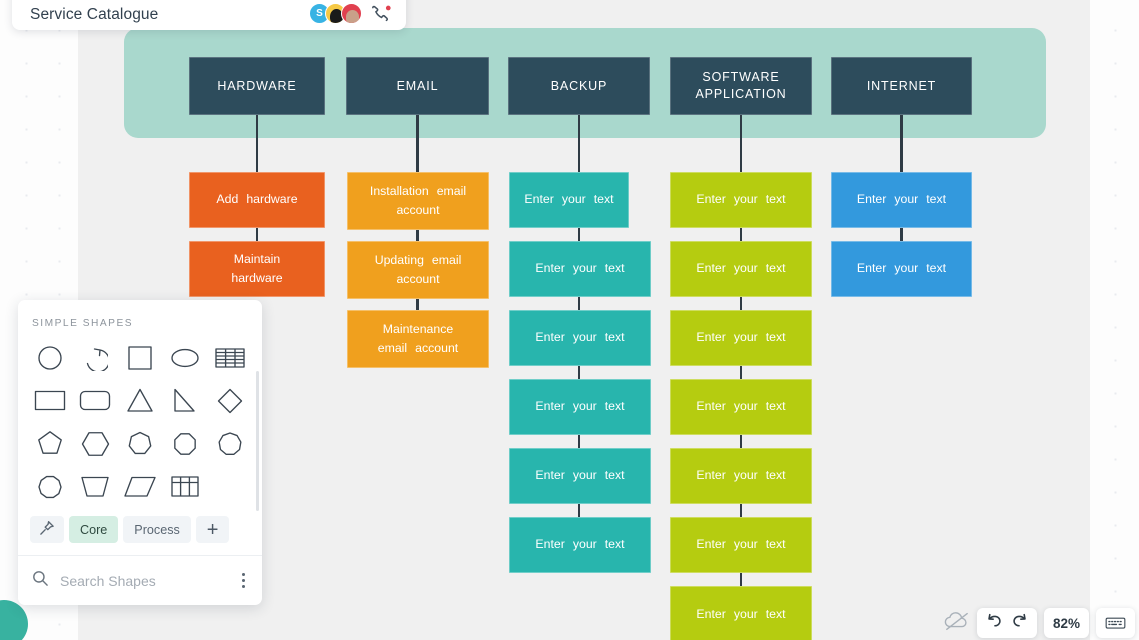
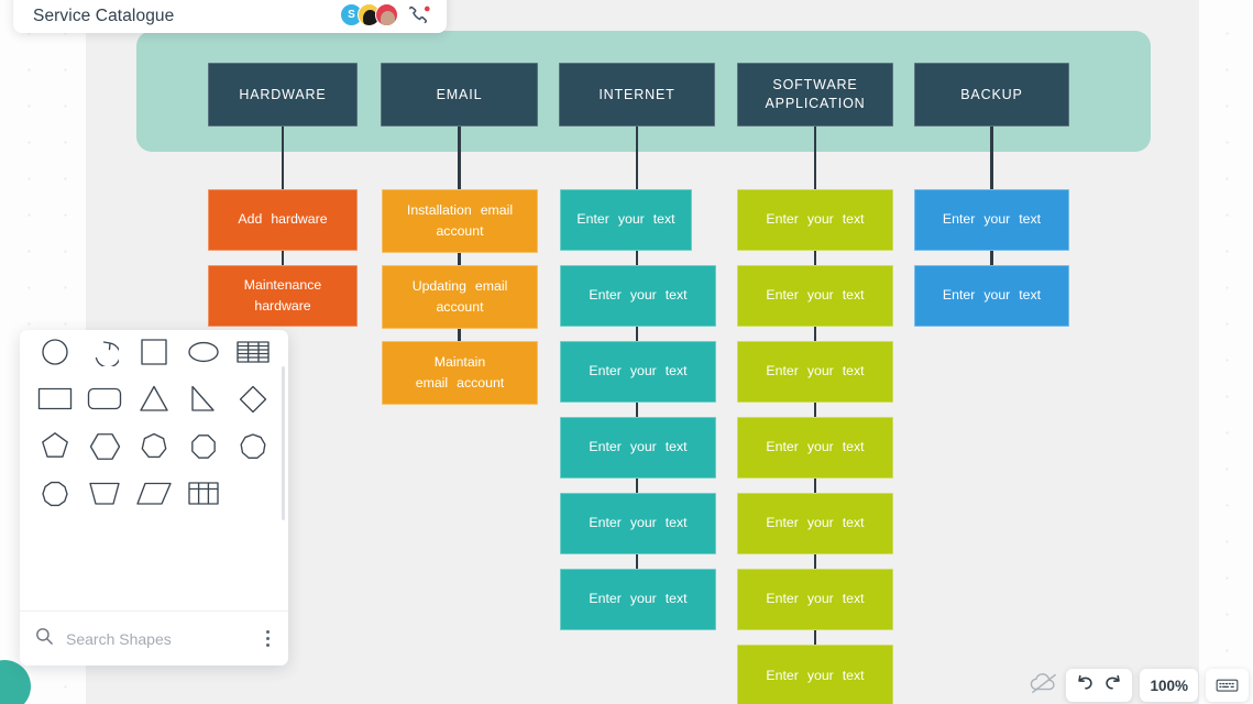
  HARDWARE
  Add hardware
- Maintain
+ Maintenance
  hardware
  EMAIL
  Installation email
  account
  Updating email
  account
- Maintenance
+ Maintain
  email account
- BACKUP
+ INTERNET
  Enter your text
  Enter your text
  Enter your text
  Enter your text
  Enter your text
  Enter your text
  SOFTWARE APPLICATION
  Enter your text
  Enter your text
  Enter your text
  Enter your text
  Enter your text
  Enter your text
  Enter your text
- INTERNET
+ BACKUP
  Enter your text
  Enter your text
  Service Catalogue
  S
- SIMPLE SHAPES
- Core
- Process
- +
  Search Shapes
- 82%
+ 100%
